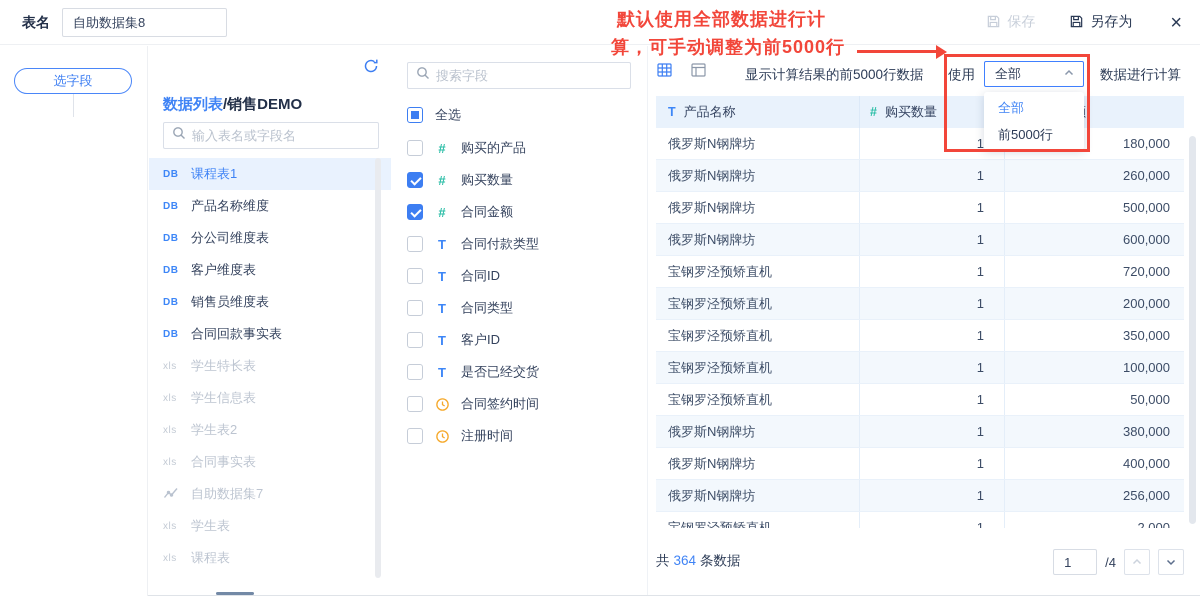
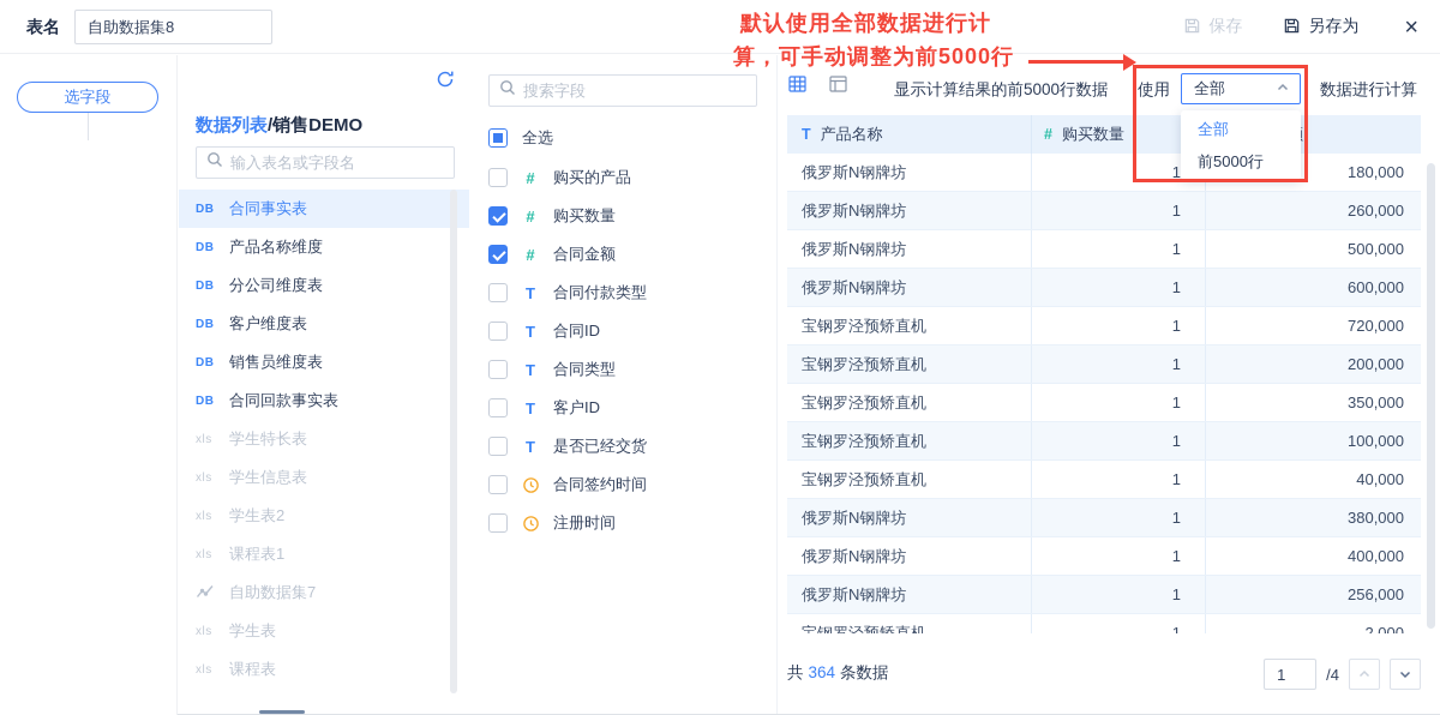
  表名
  自助数据集8
  保存
  另存为
  ×
  选字段
  数据列表/销售DEMO
  输入表名或字段名
  DB
- 课程表1
+ 合同事实表
  DB
  产品名称维度
  DB
  分公司维度表
  DB
  客户维度表
  DB
  销售员维度表
  DB
  合同回款事实表
  xls
  学生特长表
  xls
  学生信息表
  xls
  学生表2
  xls
- 合同事实表
+ 课程表1
  自助数据集7
  xls
  学生表
  xls
  课程表
  搜索字段
  全选
  #
  购买的产品
  #
  购买数量
  #
  合同金额
  T
  合同付款类型
  T
  合同ID
  T
  合同类型
  T
  客户ID
  T
  是否已经交货
  合同签约时间
  注册时间
  显示计算结果的前5000行数据
  使用
  全部
  数据进行计算
  T
  产品名称
  #
  购买数量
  俄罗斯N钢牌坊
  1
  180,000
  俄罗斯N钢牌坊
  1
  260,000
  俄罗斯N钢牌坊
  1
  500,000
  俄罗斯N钢牌坊
  1
  600,000
  宝钢罗泾预矫直机
  1
  720,000
  宝钢罗泾预矫直机
  1
  200,000
  宝钢罗泾预矫直机
  1
  350,000
  宝钢罗泾预矫直机
  1
  100,000
  宝钢罗泾预矫直机
  1
- 50,000
+ 40,000
  俄罗斯N钢牌坊
  1
  380,000
  俄罗斯N钢牌坊
  1
  400,000
  俄罗斯N钢牌坊
  1
  256,000
  宝钢罗泾预矫直机
  1
  2,000
  共 364 条数据
  1
  /4
  全部
  前5000行
  默认使用全部数据进行计
  算，可手动调整为前5000行
